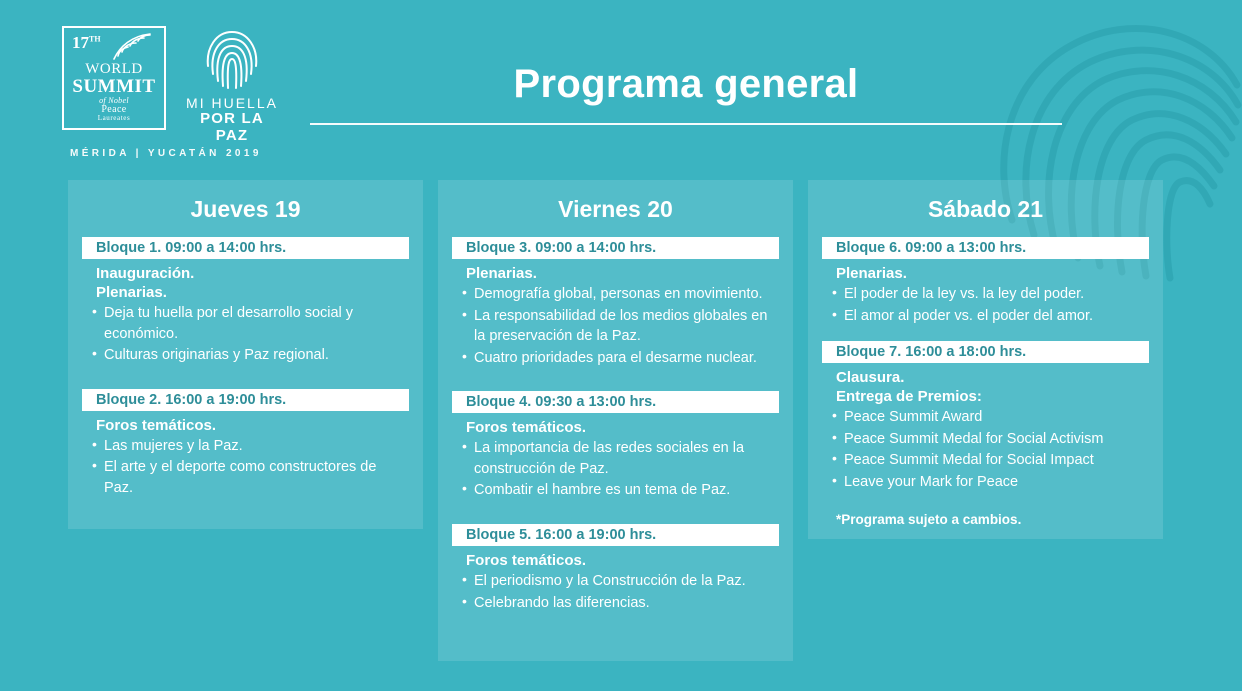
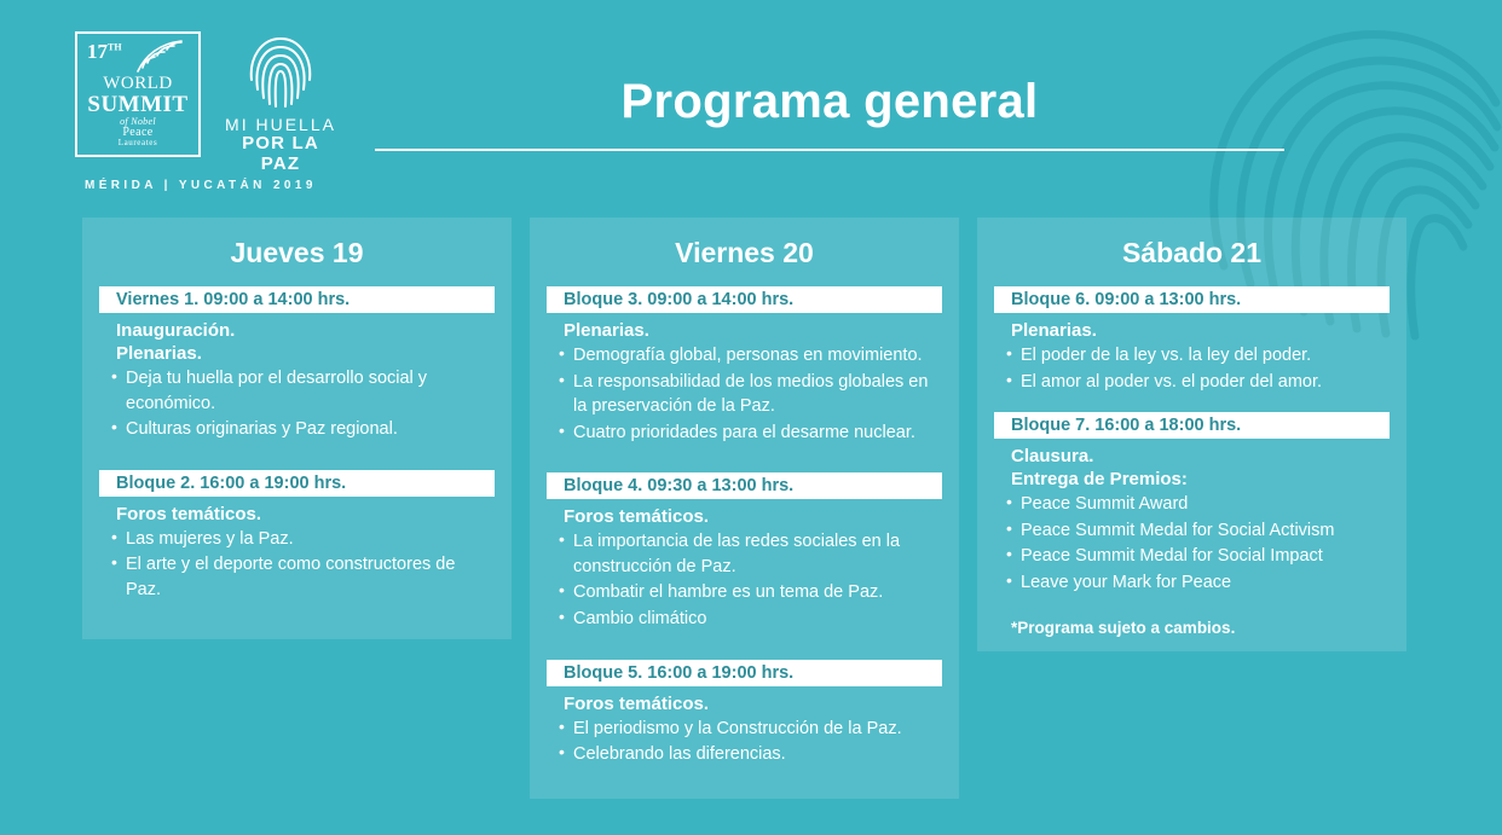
  17TH
  WORLD
  SUMMIT
  of Nobel
  Peace
  Laureates
  MI HUELLA
  POR LA PAZ
  MÉRIDA | YUCATÁN 2019
  Programa general
  Jueves 19
- Bloque 1. 09:00 a 14:00 hrs.
+ Viernes 1. 09:00 a 14:00 hrs.
  Inauguración.
  Plenarias.
  Deja tu huella por el desarrollo social y económico.
  Culturas originarias y Paz regional.
  Bloque 2. 16:00 a 19:00 hrs.
  Foros temáticos.
  Las mujeres y la Paz.
  El arte y el deporte como constructores de Paz.
  Viernes 20
  Bloque 3. 09:00 a 14:00 hrs.
  Plenarias.
  Demografía global, personas en movimiento.
  La responsabilidad de los medios globales en la preservación de la Paz.
  Cuatro prioridades para el desarme nuclear.
  Bloque 4. 09:30 a 13:00 hrs.
  Foros temáticos.
  La importancia de las redes sociales en la construcción de Paz.
  Combatir el hambre es un tema de Paz.
+ Cambio climático
  Bloque 5. 16:00 a 19:00 hrs.
  Foros temáticos.
  El periodismo y la Construcción de la Paz.
  Celebrando las diferencias.
  Sábado 21
  Bloque 6. 09:00 a 13:00 hrs.
  Plenarias.
  El poder de la ley vs. la ley del poder.
  El amor al poder vs. el poder del amor.
  Bloque 7. 16:00 a 18:00 hrs.
  Clausura.
  Entrega de Premios:
  Peace Summit Award
  Peace Summit Medal for Social Activism
  Peace Summit Medal for Social Impact
  Leave your Mark for Peace
  *Programa sujeto a cambios.
